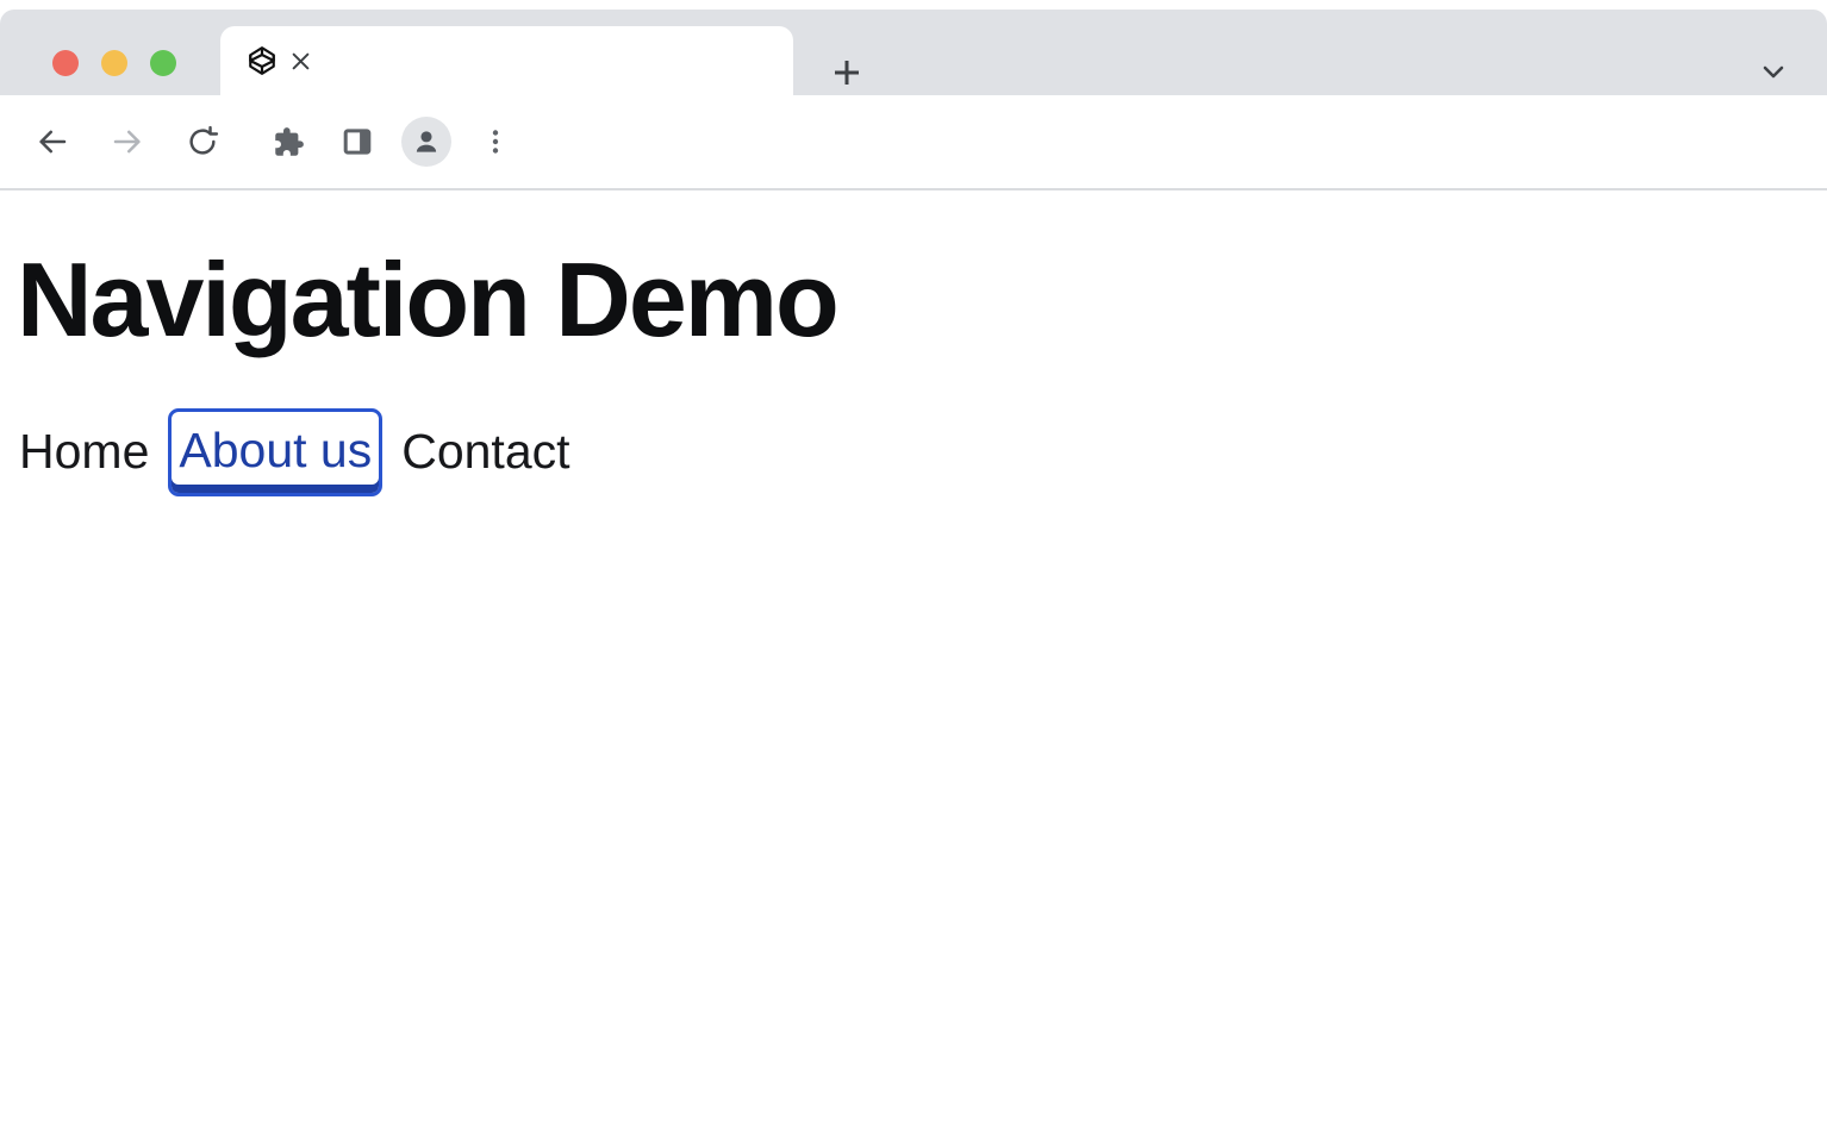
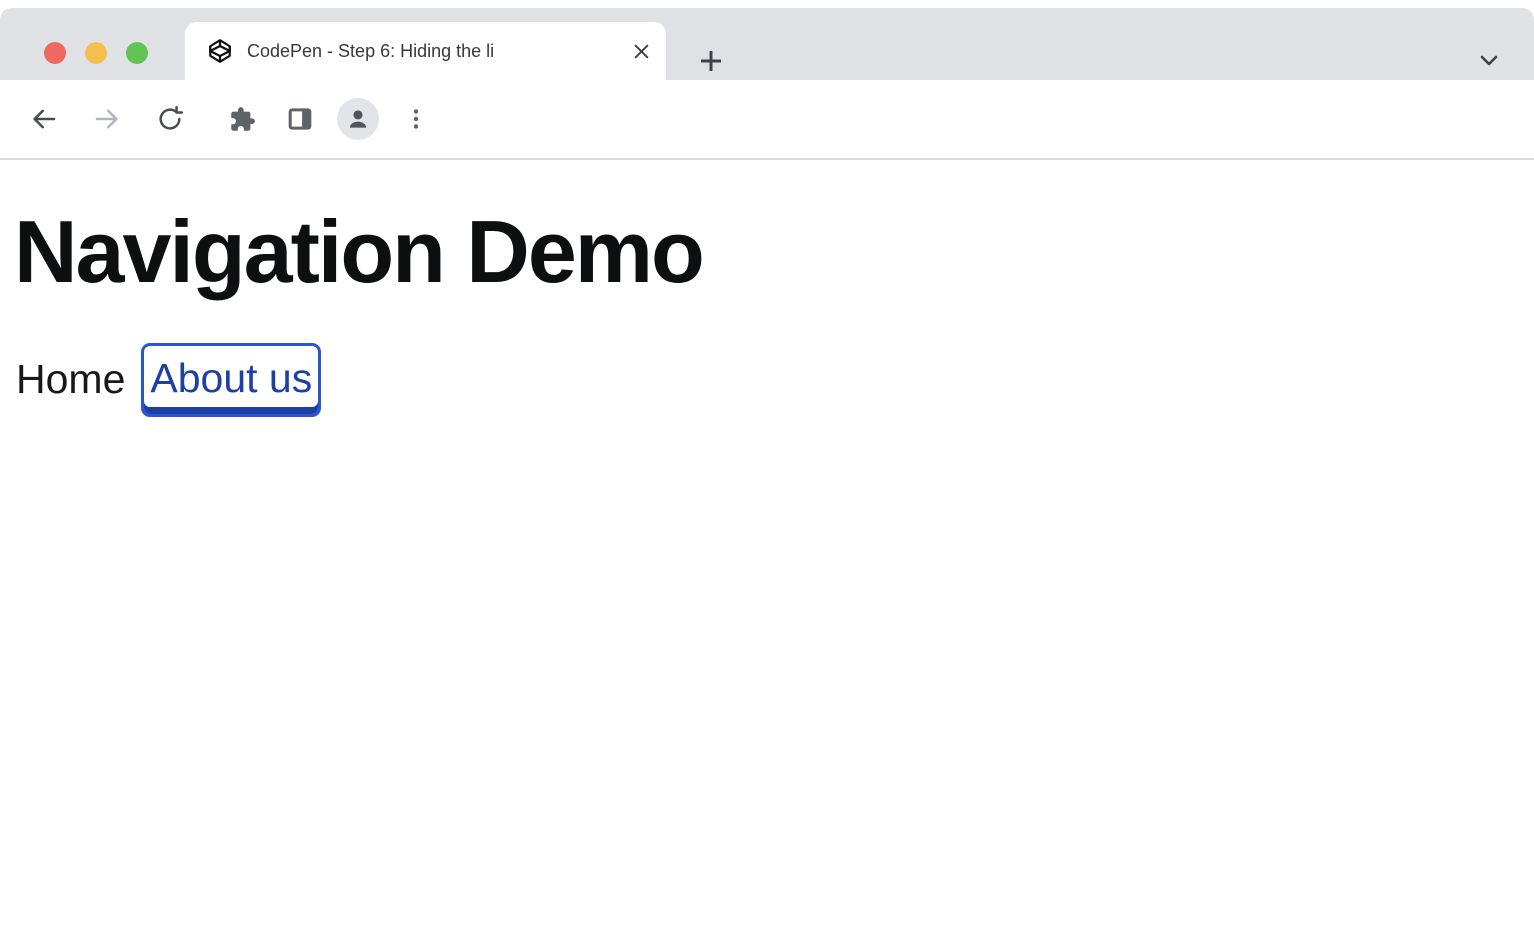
+ CodePen - Step 6: Hiding the li
  Navigation Demo
  Home
  About us
- Contact
